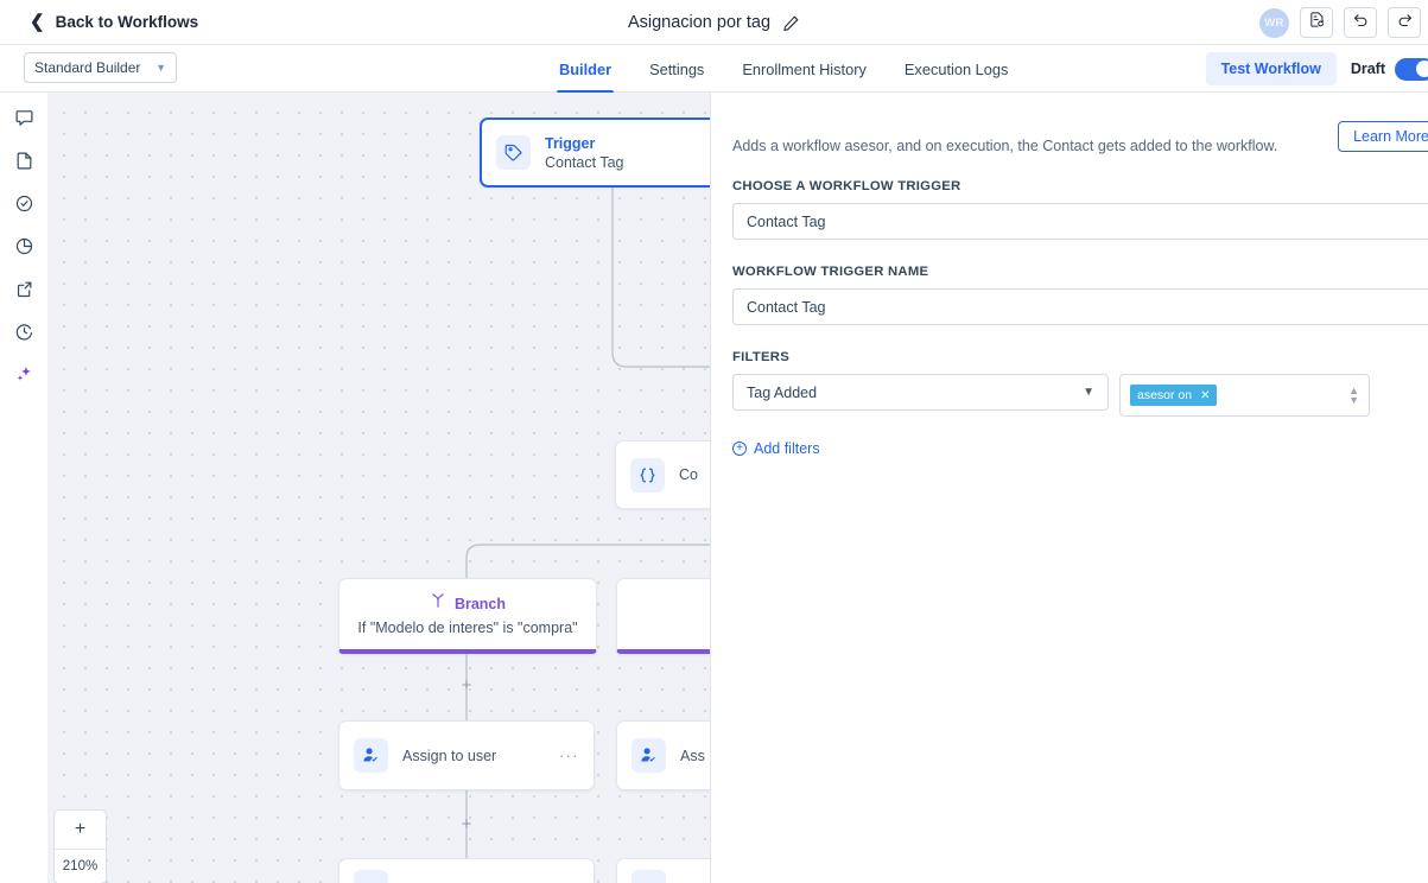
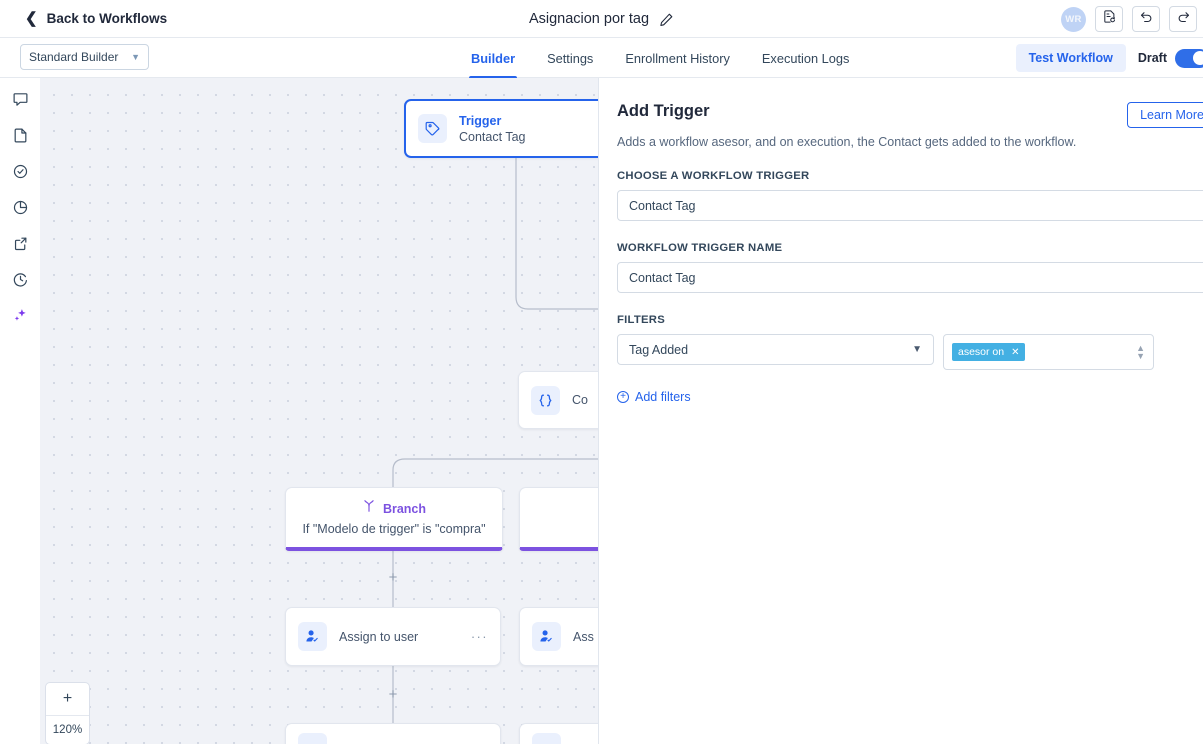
  ❮
  Back to Workflows
  Asignacion por tag
  WR
  Standard Builder
  ▼
  Builder
  Settings
  Enrollment History
  Execution Logs
  Test Workflow
  Draft
  Trigger
  Contact Tag
  Co
  Branch
- If "Modelo de interes" is "compra"
+ If "Modelo de trigger" is "compra"
  Assign to user
  ···
  Ass
  +
  +
  +
- 210%
+ 120%
+ Add Trigger
  Learn More
  Adds a workflow asesor, and on execution, the Contact gets added to the workflow.
  CHOOSE A WORKFLOW TRIGGER
  Contact Tag
  WORKFLOW TRIGGER NAME
  Contact Tag
  FILTERS
  Tag Added
  ▼
  asesor on
  ✕
  ▲
  ▼
  +
  Add filters
